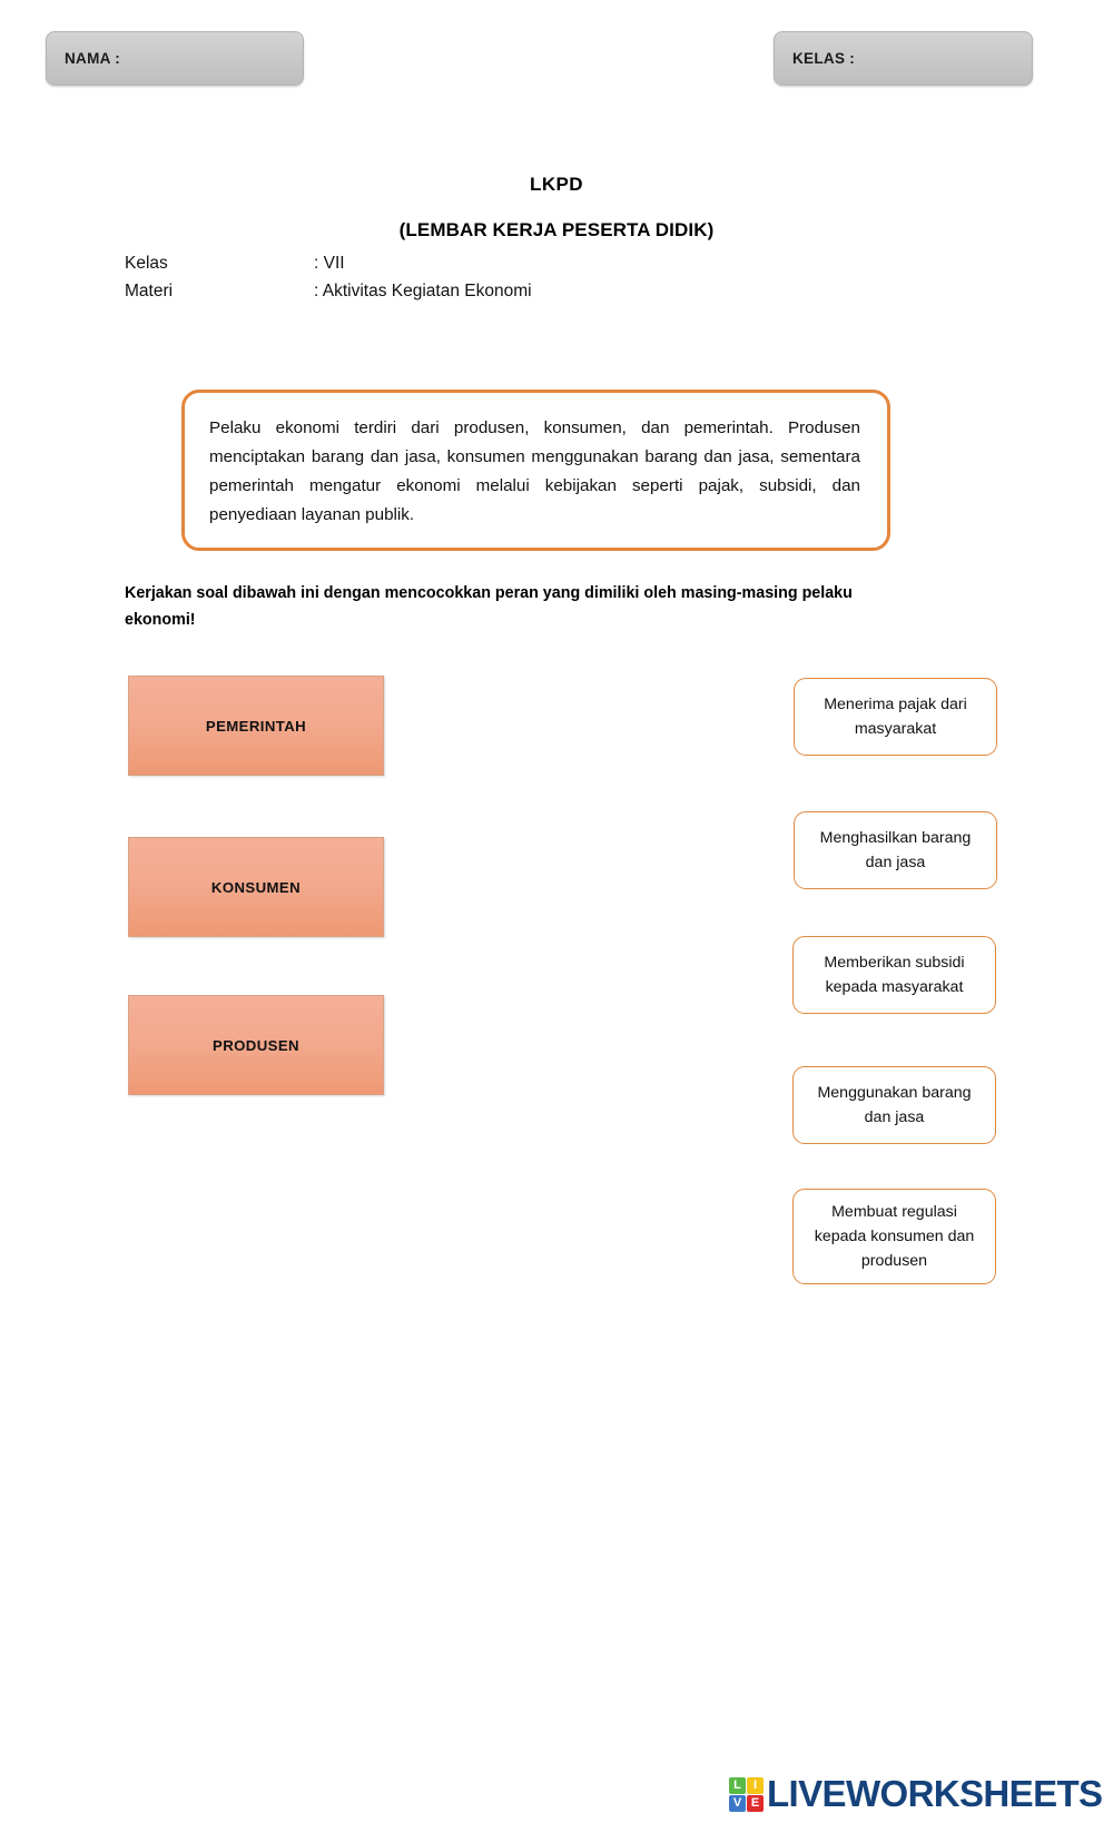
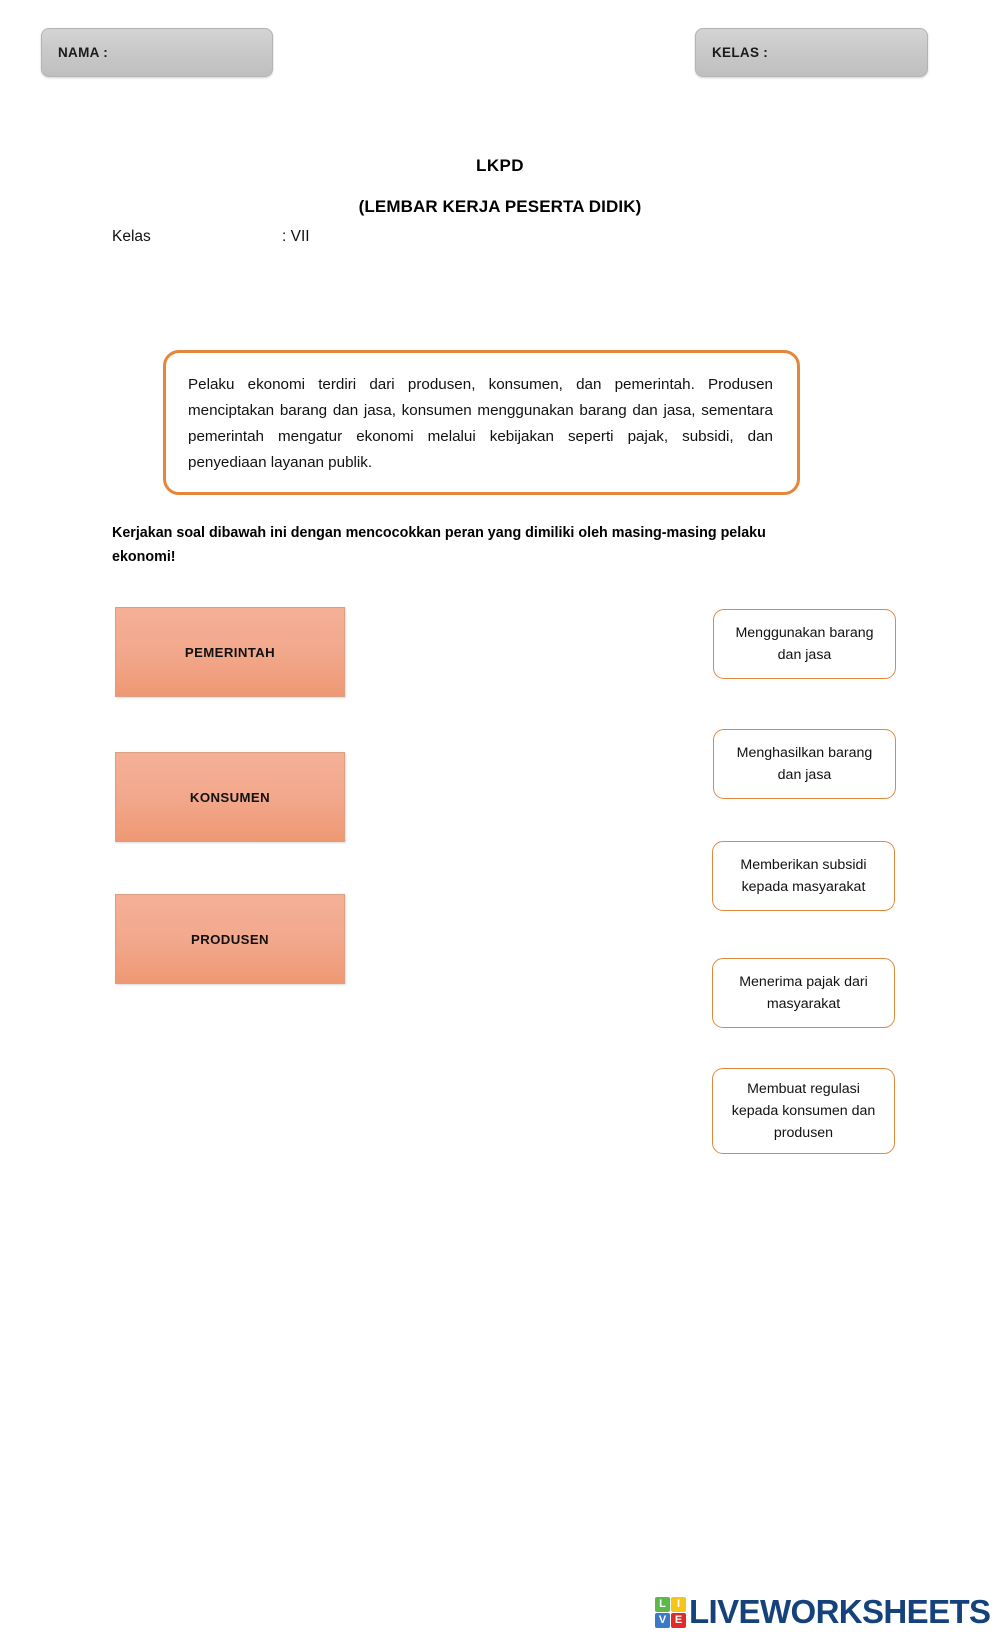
  NAMA :
  KELAS :
  LKPD
  (LEMBAR KERJA PESERTA DIDIK)
  Kelas
  : VII
- Materi
- : Aktivitas Kegiatan Ekonomi
  Pelaku ekonomi terdiri dari produsen, konsumen, dan pemerintah. Produsen menciptakan barang dan jasa, konsumen menggunakan barang dan jasa, sementara pemerintah mengatur ekonomi melalui kebijakan seperti pajak, subsidi, dan penyediaan layanan publik.
  Kerjakan soal dibawah ini dengan mencocokkan peran yang dimiliki oleh masing-masing pelaku ekonomi!
  PEMERINTAH
  KONSUMEN
  PRODUSEN
- Menerima pajak dari masyarakat
+ Menggunakan barang dan jasa
  Menghasilkan barang dan jasa
  Memberikan subsidi kepada masyarakat
- Menggunakan barang dan jasa
+ Menerima pajak dari masyarakat
  Membuat regulasi kepada konsumen dan produsen
  L
  I
  V
  E
  LIVEWORKSHEETS
